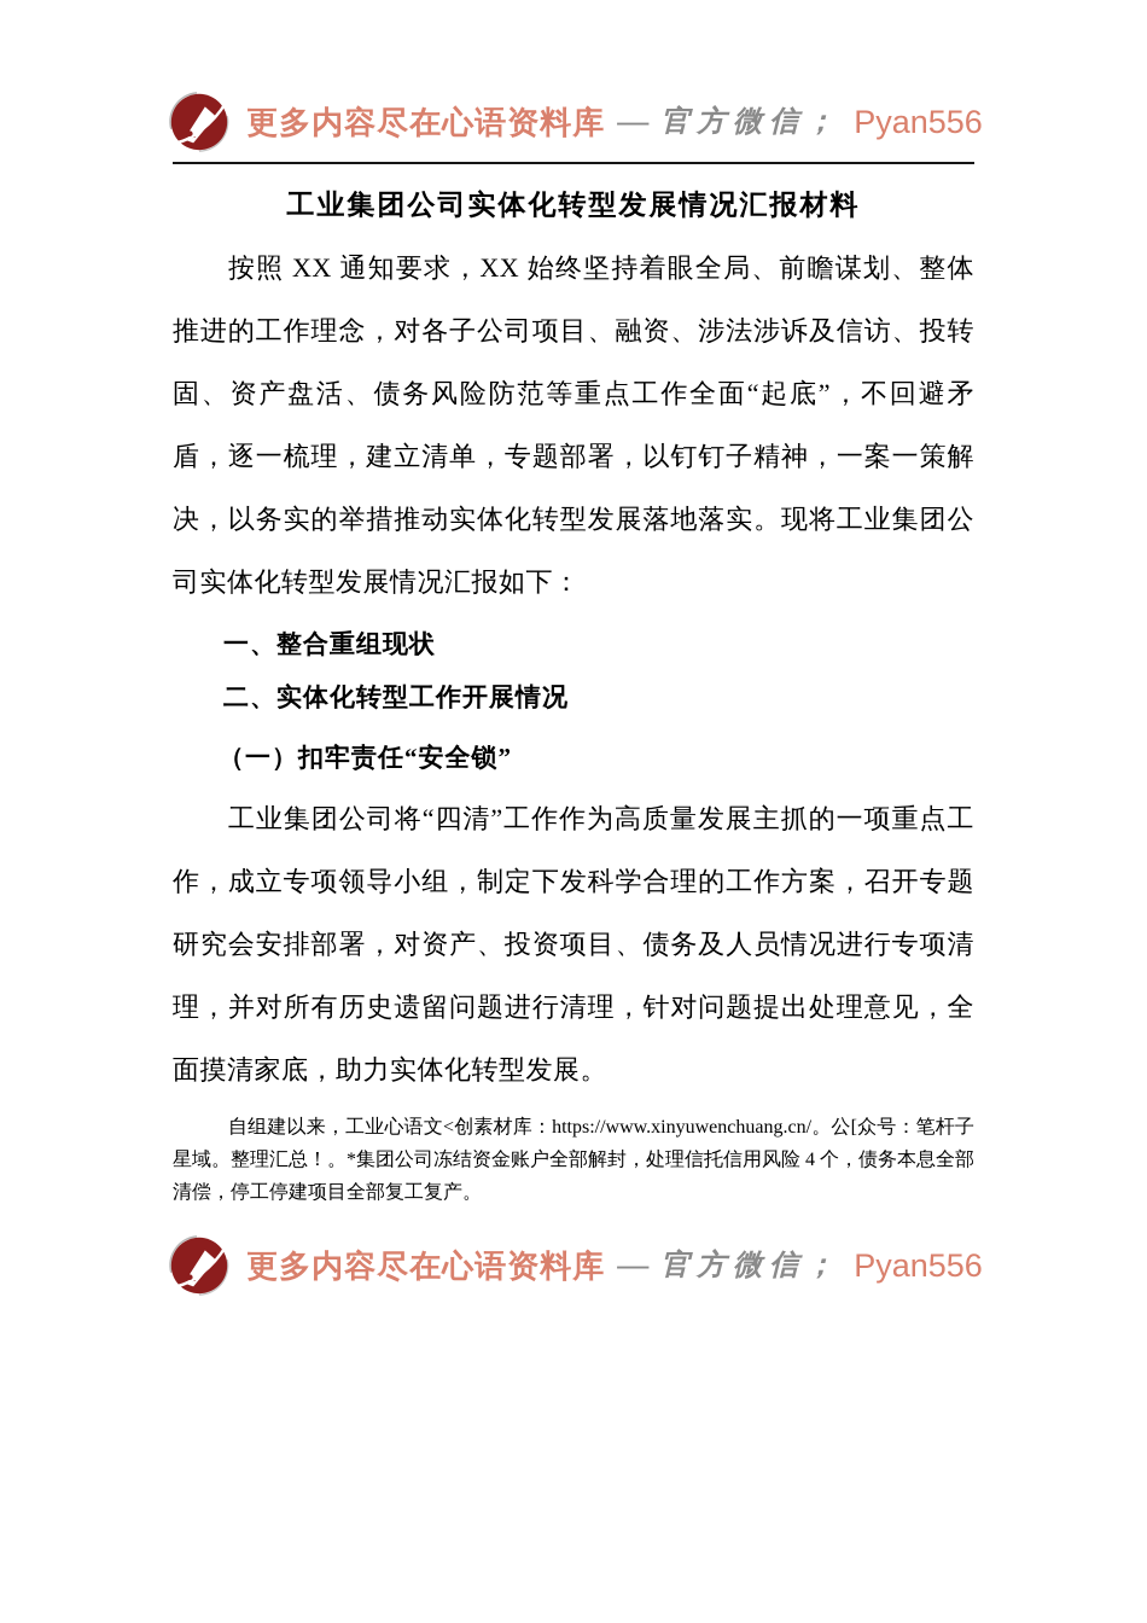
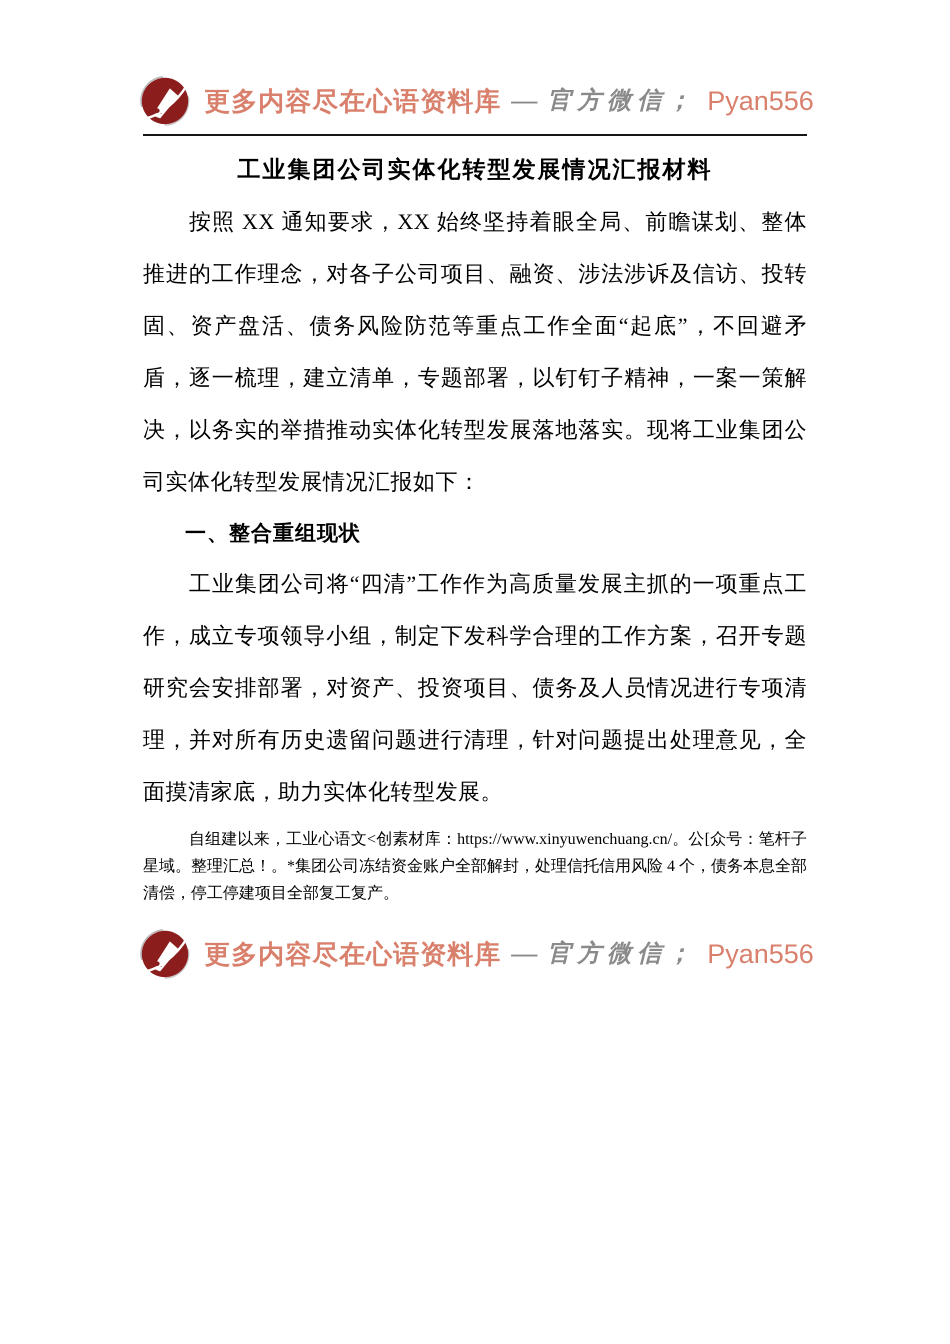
  更多内容尽在心语资料库
  —
  官方微信；
  Pyan556
  工业集团公司实体化转型发展情况汇报材料
  按照 XX 通知要求，XX 始终坚持着眼全局、前瞻谋划、整体推进的工作理念，对各子公司项目、融资、涉法涉诉及信访、投转固、资产盘活、债务风险防范等重点工作全面“起底”，不回避矛盾，逐一梳理，建立清单，专题部署，以钉钉子精神，一案一策解决，以务实的举措推动实体化转型发展落地落实。现将工业集团公司实体化转型发展情况汇报如下：
  一、整合重组现状
- 二、实体化转型工作开展情况
- （一）扣牢责任“安全锁”
  工业集团公司将“四清”工作作为高质量发展主抓的一项重点工作，成立专项领导小组，制定下发科学合理的工作方案，召开专题研究会安排部署，对资产、投资项目、债务及人员情况进行专项清理，并对所有历史遗留问题进行清理，针对问题提出处理意见，全面摸清家底，助力实体化转型发展。
  自组建以来，工业心语文<创素材库：https://www.xinyuwenchuang.cn/。公[众号：笔杆子星域。整理汇总！。*集团公司冻结资金账户全部解封，处理信托信用风险 4 个，债务本息全部清偿，停工停建项目全部复工复产。
  更多内容尽在心语资料库
  —
  官方微信；
  Pyan556
